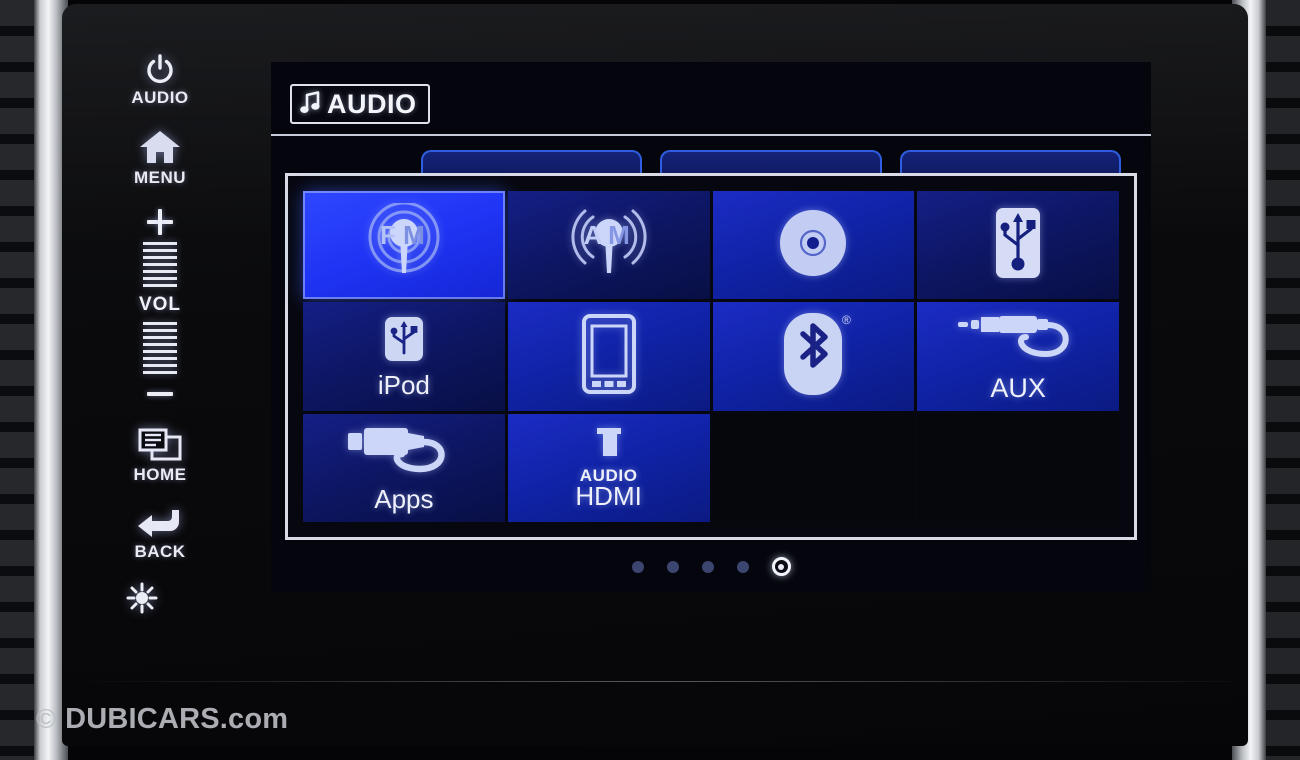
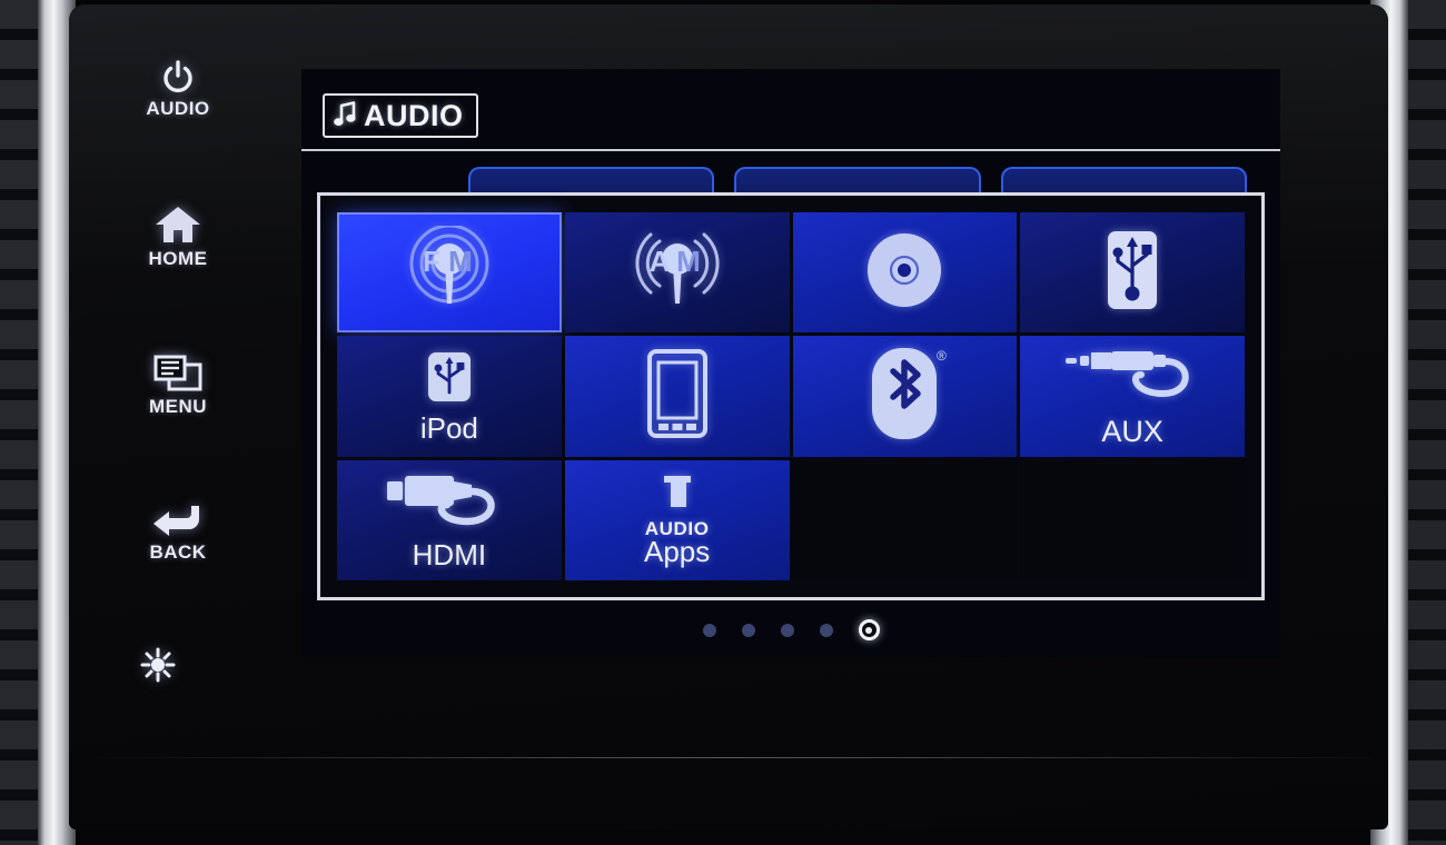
  AUDIO
- MENU
+ HOME
- VOL
- HOME
+ MENU
  BACK
  AUDIO
  F
  M
  A
  M
  iPod
  ®
  AUX
- Apps
+ HDMI
  AUDIO
- HDMI
+ Apps
- ©
- DUBICARS.com
